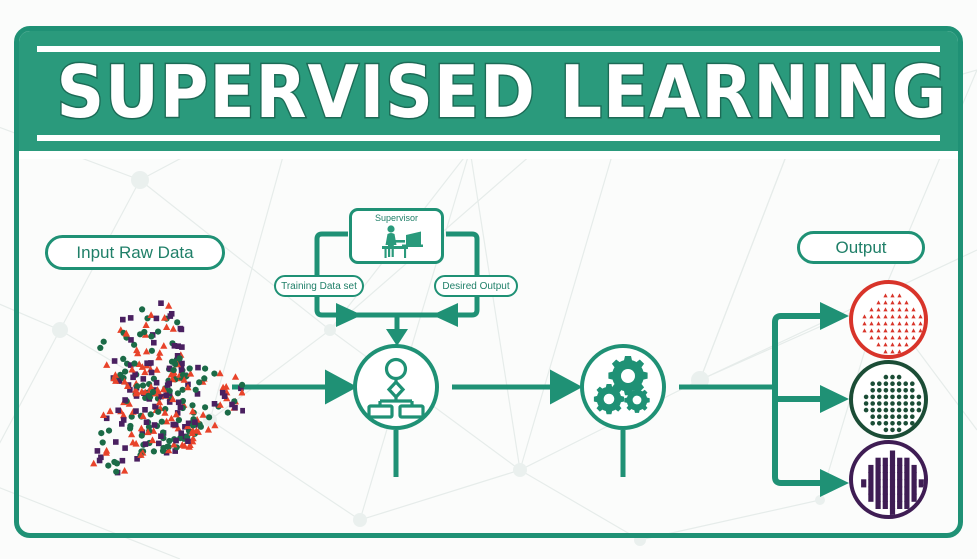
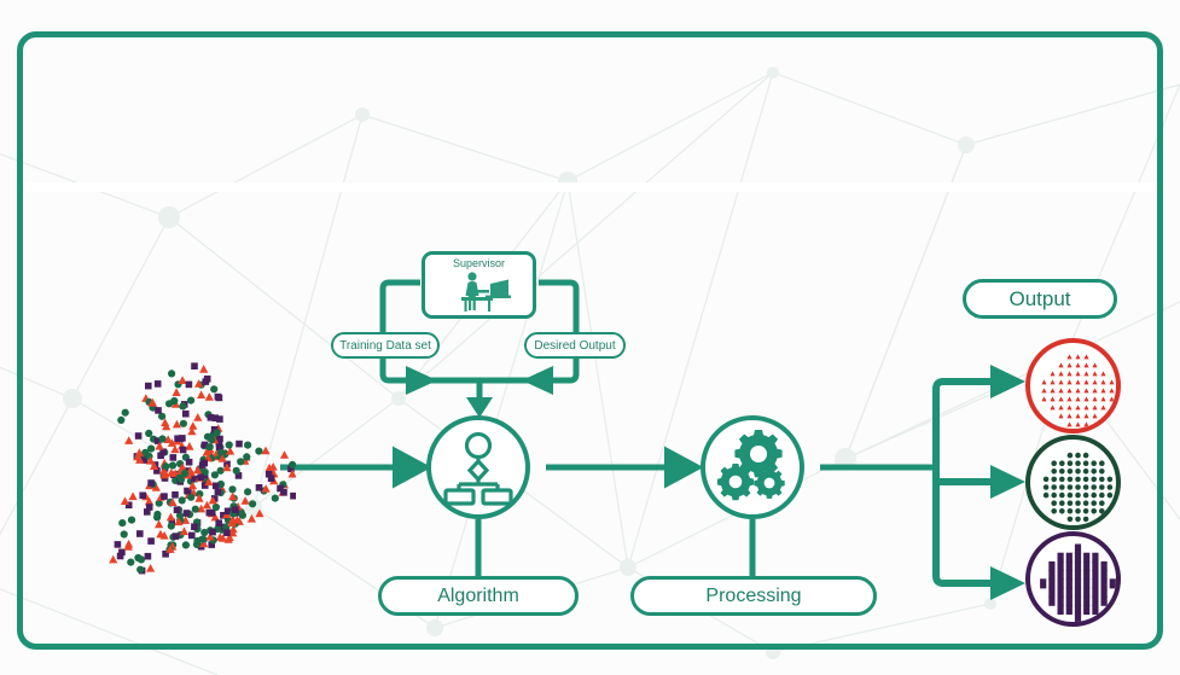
- SUPERVISED LEARNING
- Input Raw Data
  Output
+ Algorithm
+ Processing
  Training Data set
  Desired Output
  Supervisor
